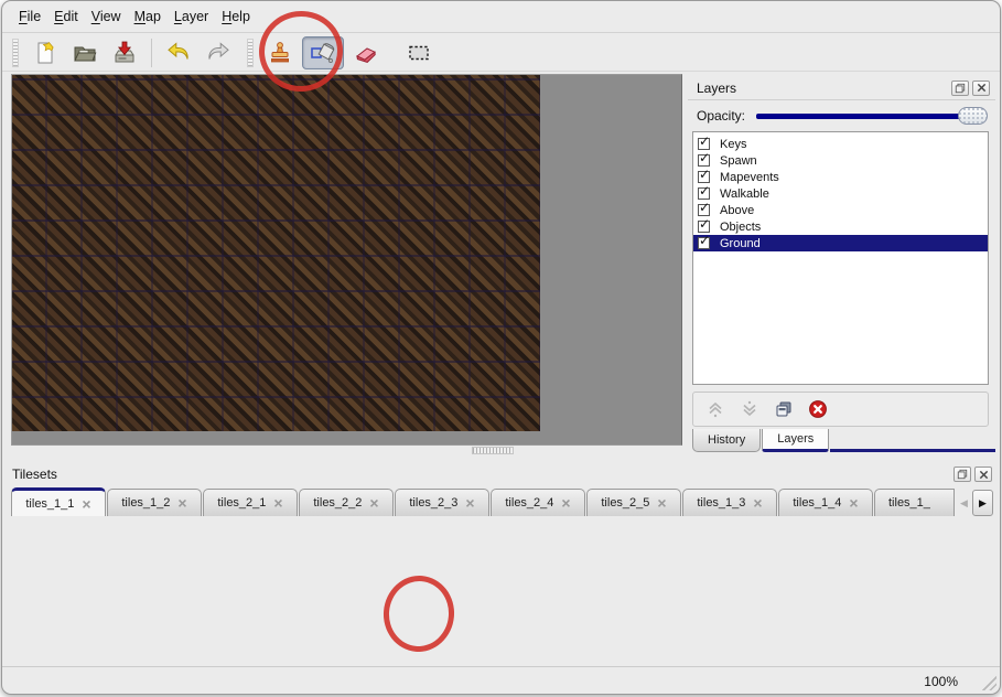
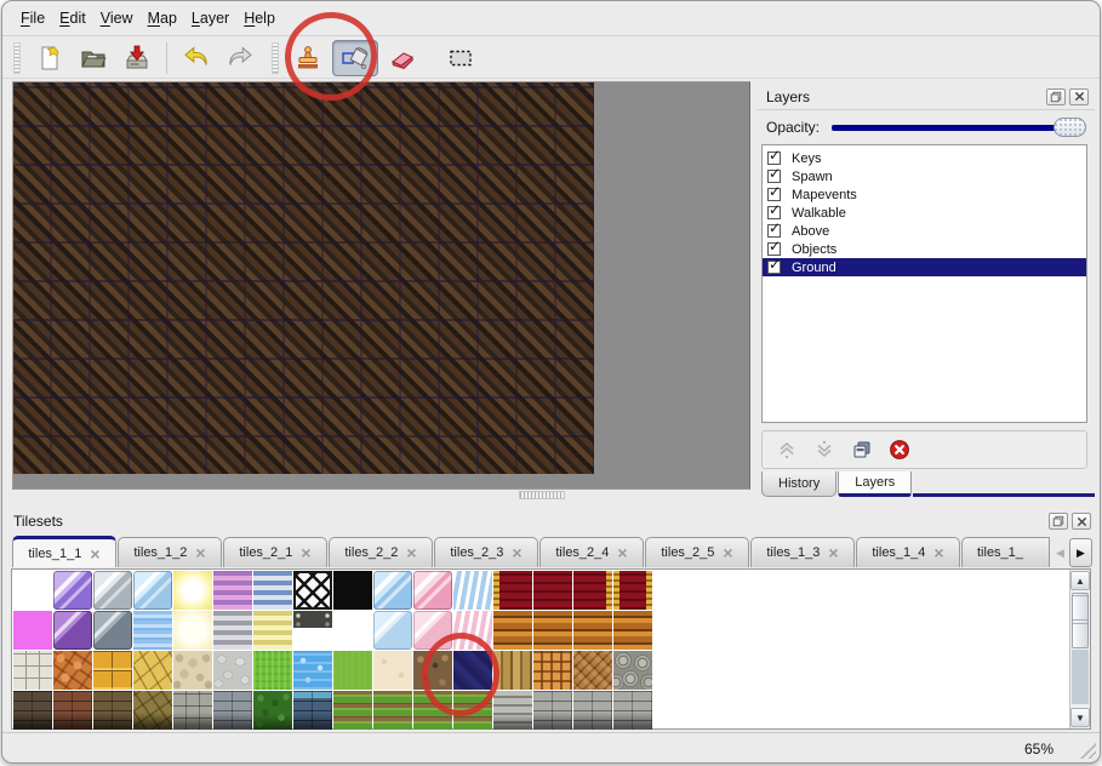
  File
  Edit
  View
  Map
  Layer
  Help
  Layers
  Opacity:
  ✓
  Keys
  ✓
  Spawn
  ✓
  Mapevents
  ✓
  Walkable
  ✓
  Above
  ✓
  Objects
  ✓
  Ground
  History
  Layers
  Tilesets
  tiles_1_1
  ×
  tiles_1_2
  ×
  tiles_2_1
  ×
  tiles_2_2
  ×
  tiles_2_3
  ×
  tiles_2_4
  ×
  tiles_2_5
  ×
  tiles_1_3
  ×
  tiles_1_4
  ×
  tiles_1_
  ◀
  ▶
+ ▲
+ ▼
- 100%
+ 65%
